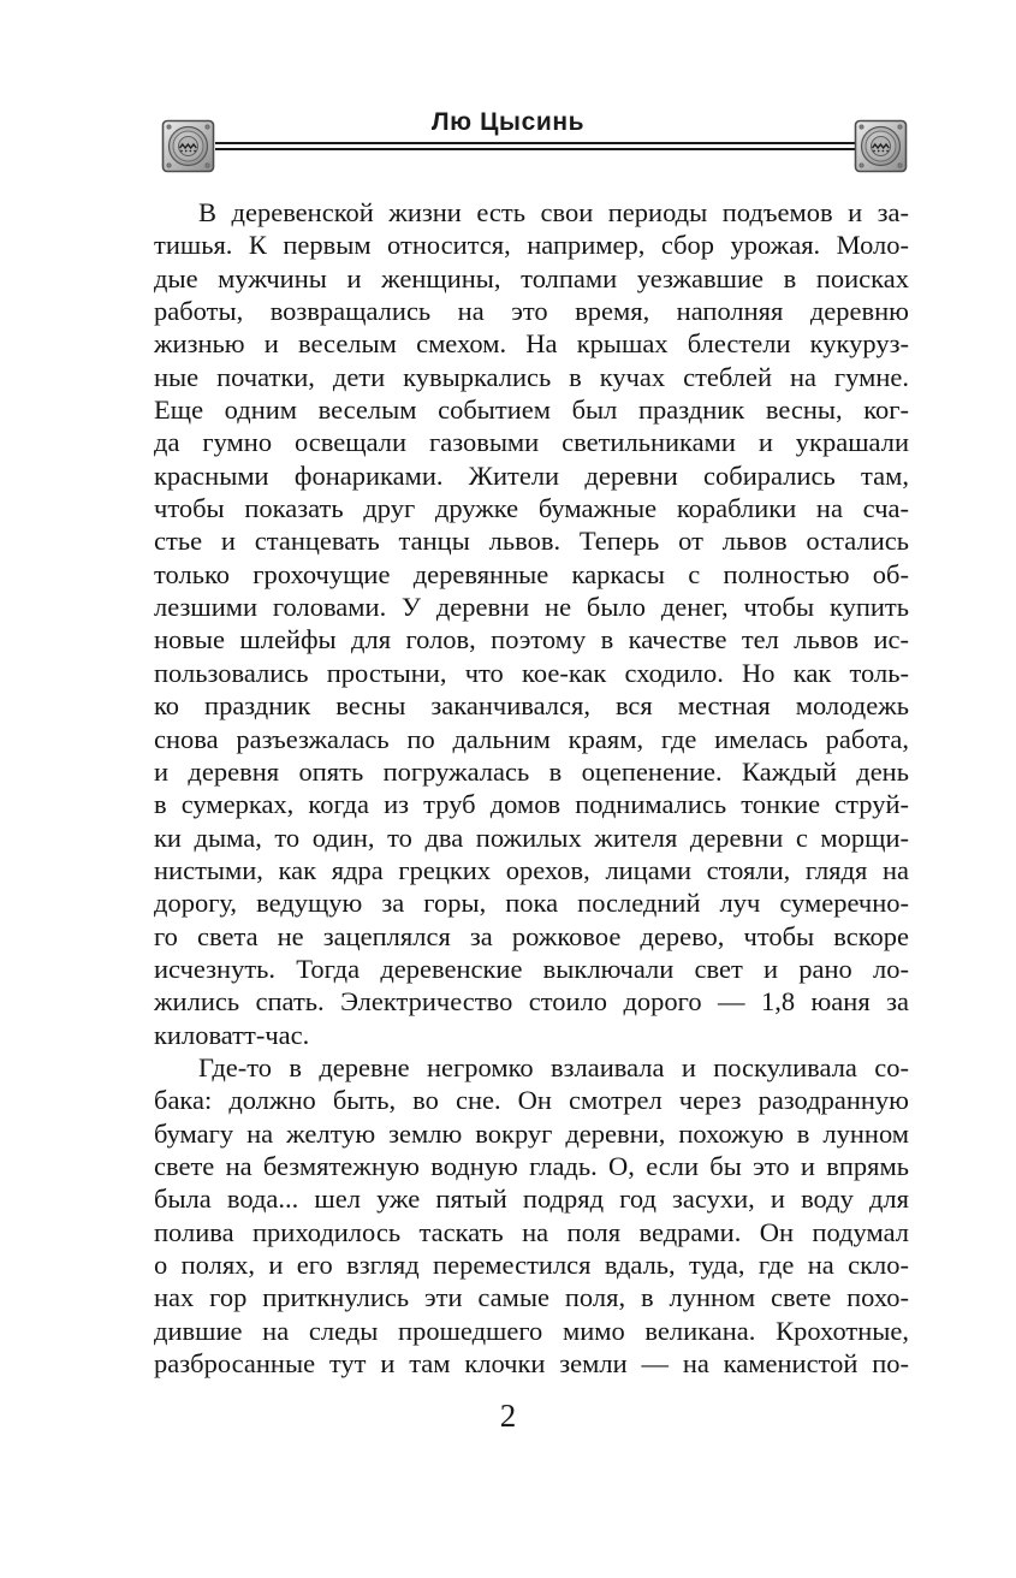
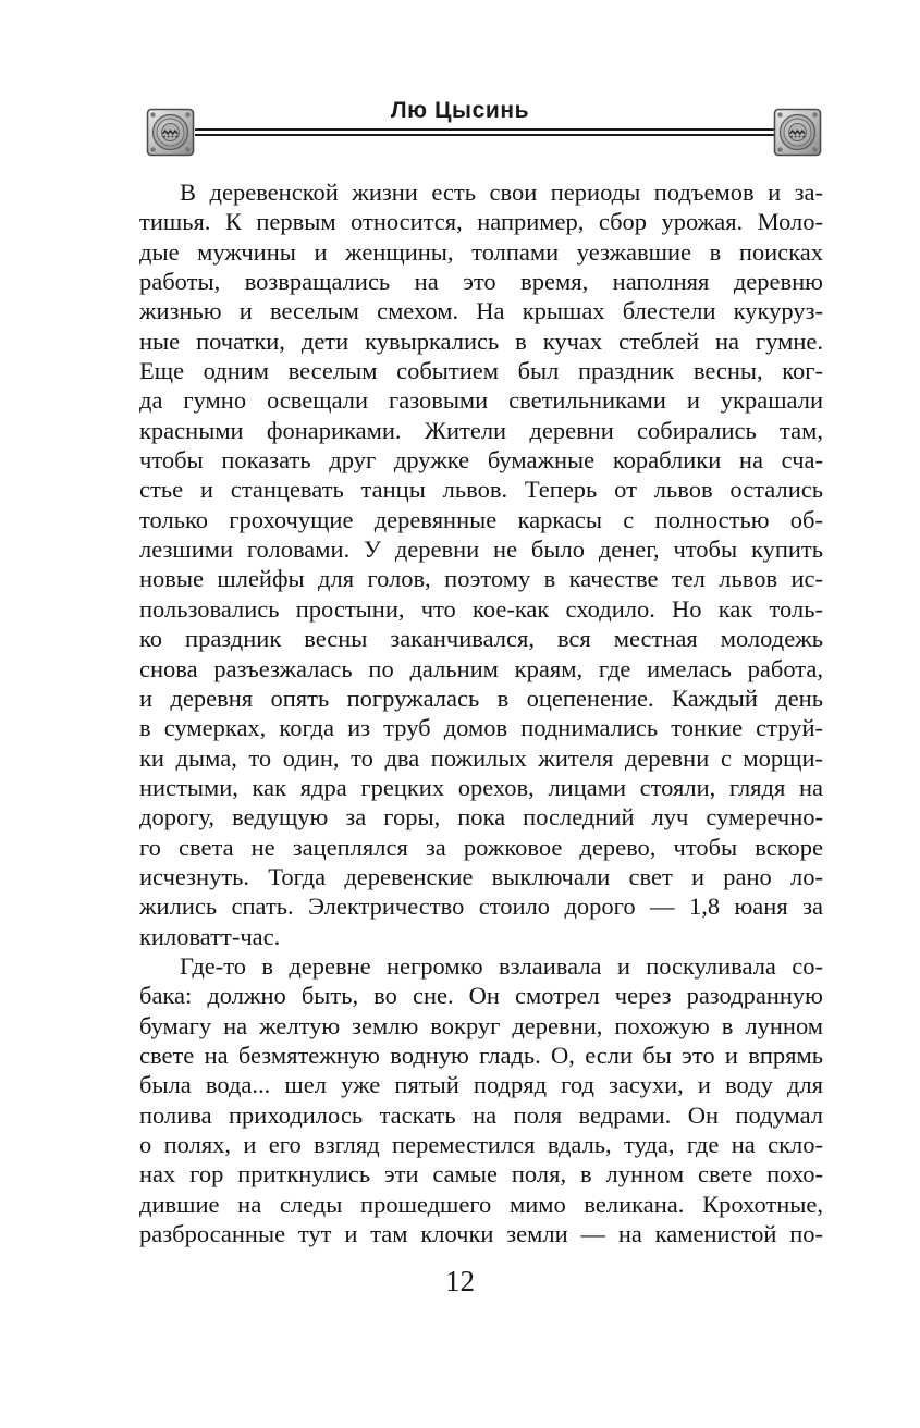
  Лю Цысинь
  В деревенской жизни есть свои периоды подъемов и за-
  тишья. К первым относится, например, сбор урожая. Моло-
  дые мужчины и женщины, толпами уезжавшие в поисках
  работы, возвращались на это время, наполняя деревню
  жизнью и веселым смехом. На крышах блестели кукуруз-
  ные початки, дети кувыркались в кучах стеблей на гумне.
  Еще одним веселым событием был праздник весны, ког-
  да гумно освещали газовыми светильниками и украшали
  красными фонариками. Жители деревни собирались там,
  чтобы показать друг дружке бумажные кораблики на сча-
  стье и станцевать танцы львов. Теперь от львов остались
  только грохочущие деревянные каркасы с полностью об-
  лезшими головами. У деревни не было денег, чтобы купить
  новые шлейфы для голов, поэтому в качестве тел львов ис-
  пользовались простыни, что кое-как сходило. Но как толь-
  ко праздник весны заканчивался, вся местная молодежь
  снова разъезжалась по дальним краям, где имелась работа,
  и деревня опять погружалась в оцепенение. Каждый день
  в сумерках, когда из труб домов поднимались тонкие струй-
  ки дыма, то один, то два пожилых жителя деревни с морщи-
  нистыми, как ядра грецких орехов, лицами стояли, глядя на
  дорогу, ведущую за горы, пока последний луч сумеречно-
  го света не зацеплялся за рожковое дерево, чтобы вскоре
  исчезнуть. Тогда деревенские выключали свет и рано ло-
  жились спать. Электричество стоило дорого — 1,8 юаня за
  киловатт-час.
  Где-то в деревне негромко взлаивала и поскуливала со-
  бака: должно быть, во сне. Он смотрел через разодранную
  бумагу на желтую землю вокруг деревни, похожую в лунном
  свете на безмятежную водную гладь. О, если бы это и впрямь
  была вода... шел уже пятый подряд год засухи, и воду для
  полива приходилось таскать на поля ведрами. Он подумал
  о полях, и его взгляд переместился вдаль, туда, где на скло-
  нах гор приткнулись эти самые поля, в лунном свете похо-
  дившие на следы прошедшего мимо великана. Крохотные,
  разбросанные тут и там клочки земли — на каменистой по-
- 2
+ 12
